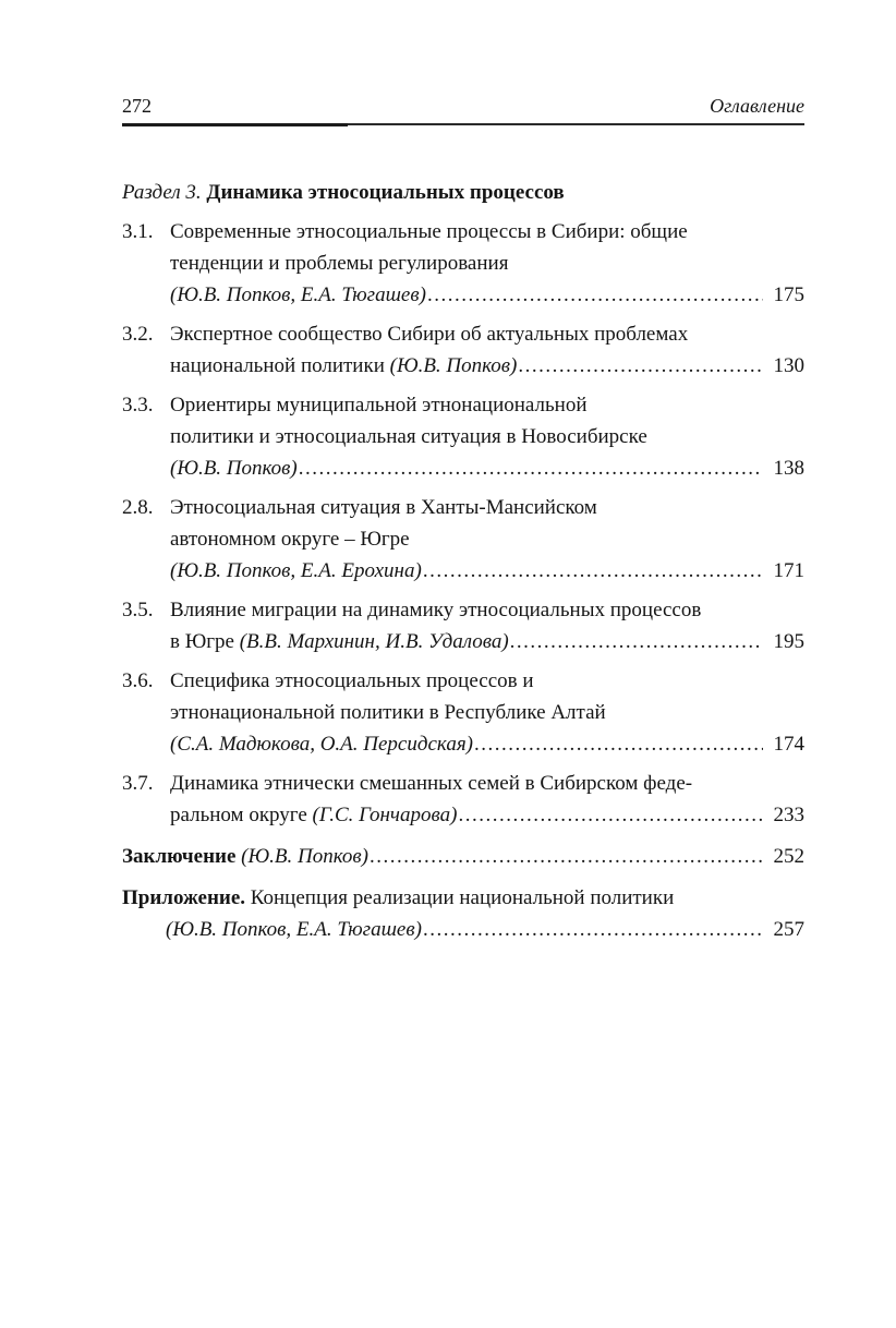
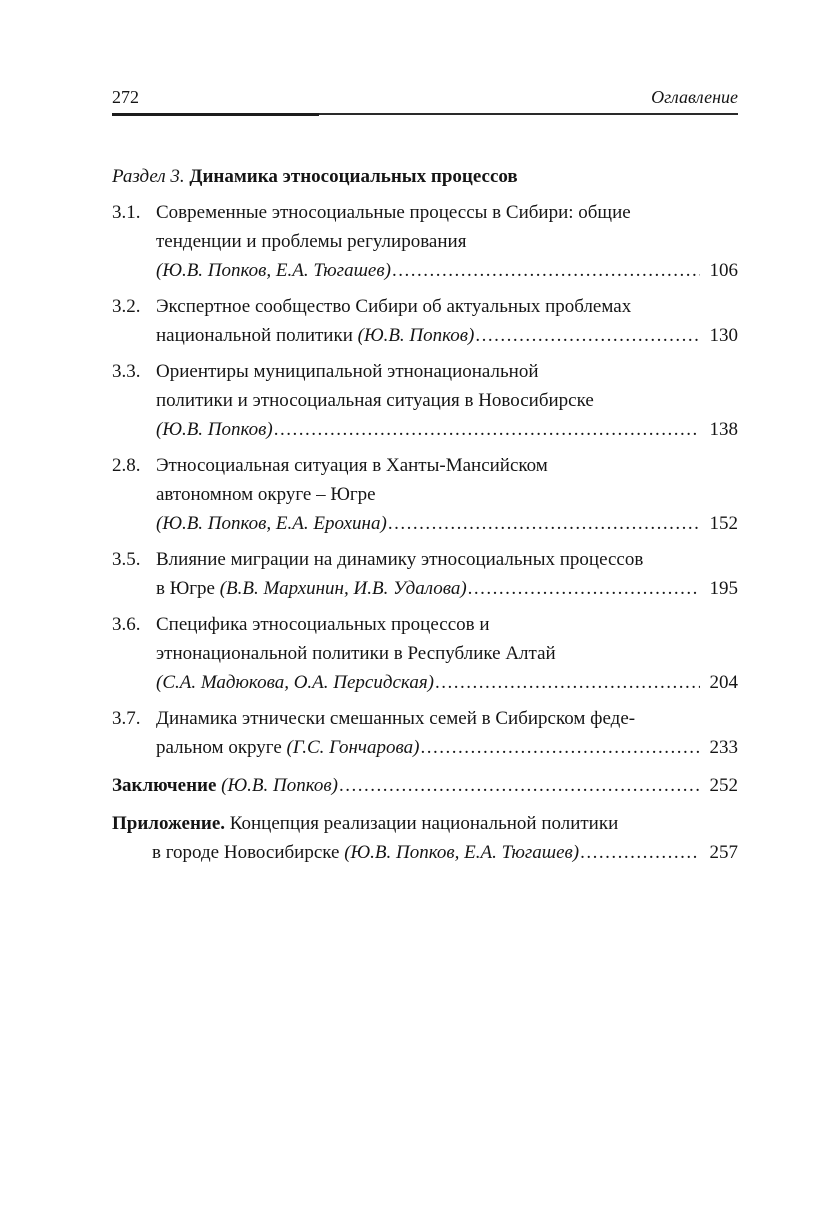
  272
  Оглавление
  Раздел 3. Динамика этносоциальных процессов
  3.1.
  Современные этносоциальные процессы в Сибири: общие
  тенденции и проблемы регулирования
  (Ю.В. Попков, Е.А. Тюгашев)
- 175
+ 106
  3.2.
  Экспертное сообщество Сибири об актуальных проблемах
  национальной политики
  (Ю.В. Попков)
  130
  3.3.
  Ориентиры муниципальной этнонациональной
  политики и этносоциальная ситуация в Новосибирске
  (Ю.В. Попков)
  138
  2.8.
  Этносоциальная ситуация в Ханты-Мансийском
  автономном округе – Югре
  (Ю.В. Попков, Е.А. Ерохина)
- 171
+ 152
  3.5.
  Влияние миграции на динамику этносоциальных процессов
  в Югре
  (В.В. Мархинин, И.В. Удалова)
  195
  3.6.
  Специфика этносоциальных процессов и
  этнонациональной политики в Республике Алтай
  (С.А. Мадюкова, О.А. Персидская)
- 174
+ 204
  3.7.
  Динамика этнически смешанных семей в Сибирском феде-
  ральном округе
  (Г.С. Гончарова)
  233
  Заключение
  (Ю.В. Попков)
  252
  Приложение. Концепция реализации национальной политики
+ в городе Новосибирске
  (Ю.В. Попков, Е.А. Тюгашев)
  257
